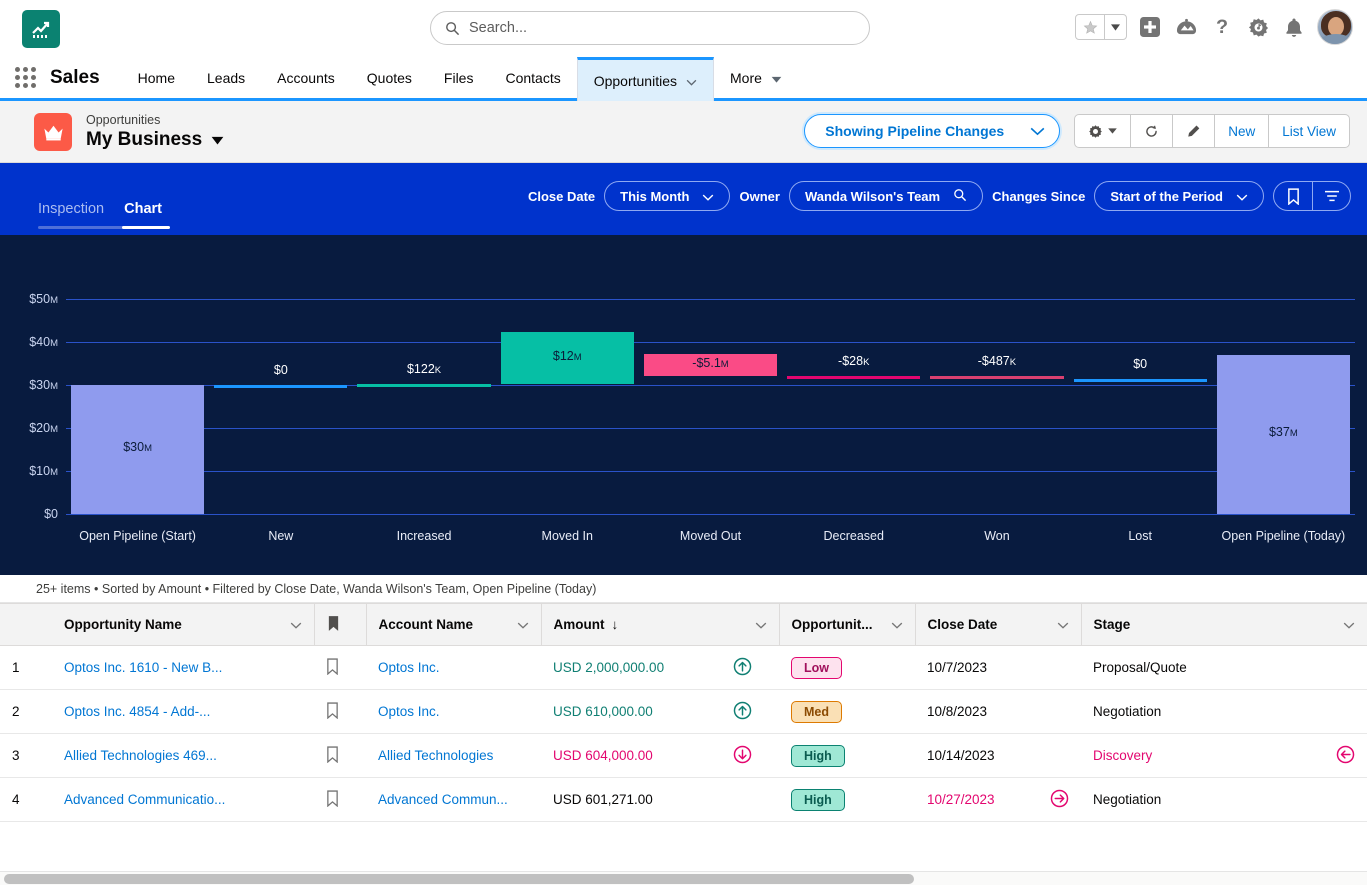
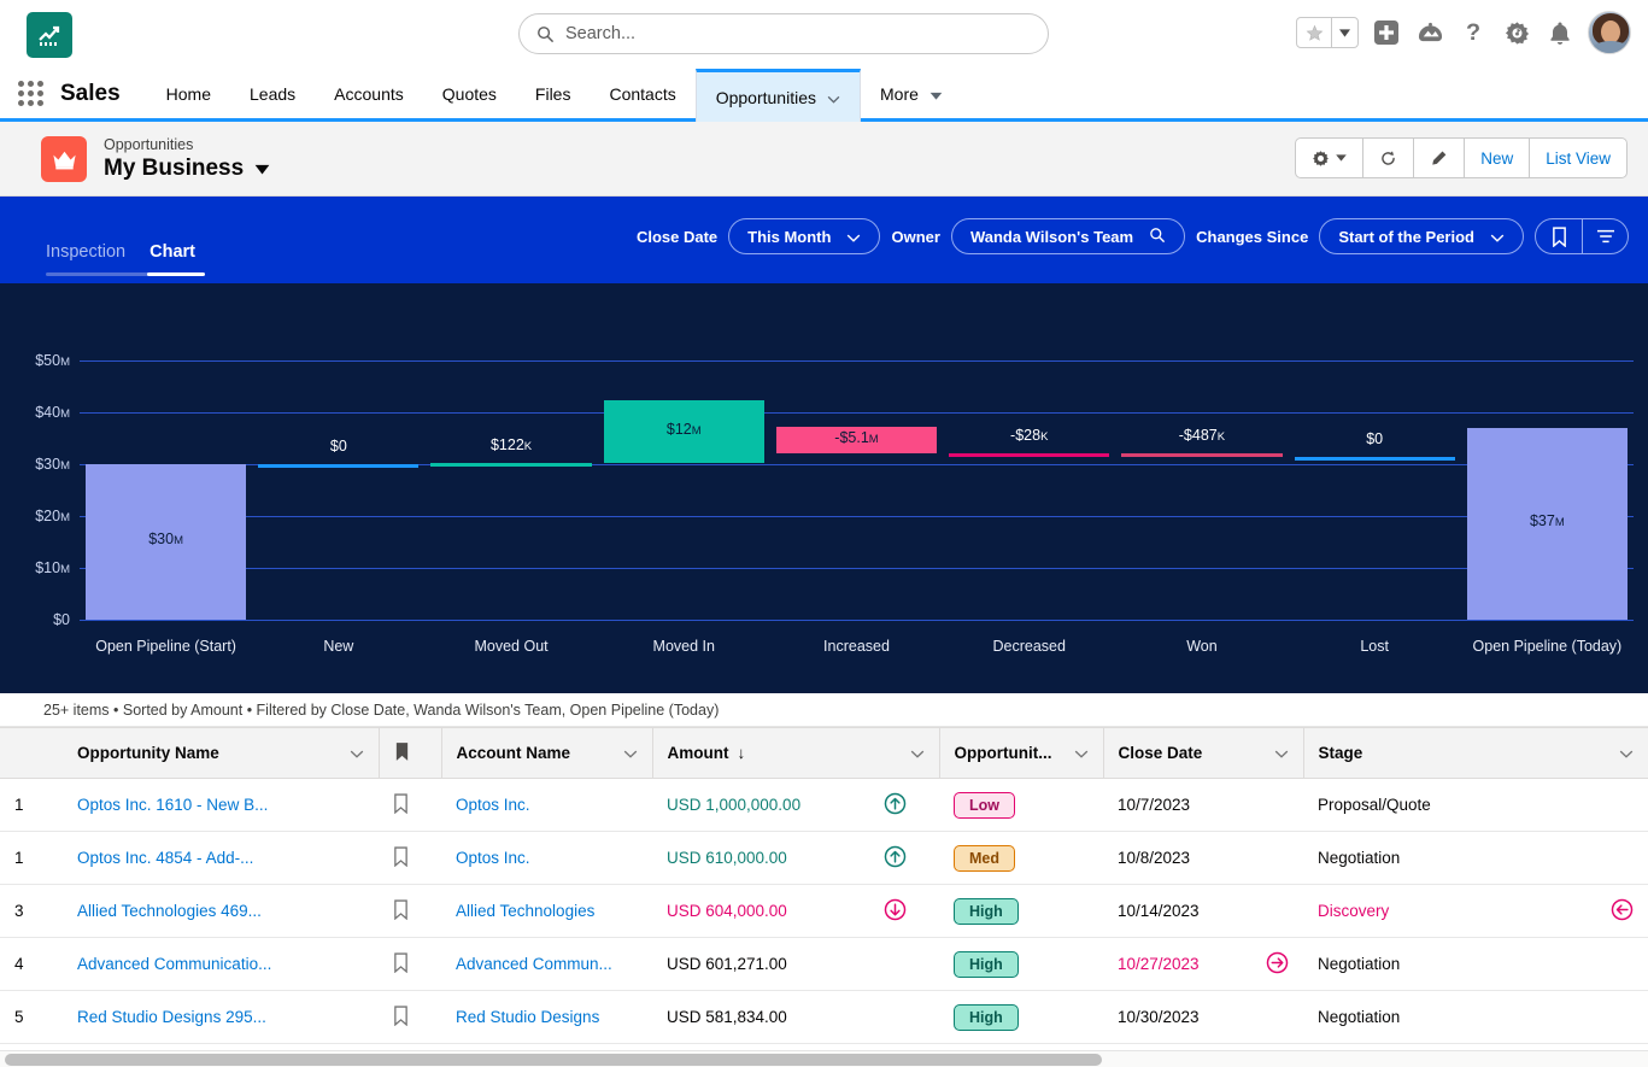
  Search...
  ?
  Sales
  Home
  Leads
  Accounts
  Quotes
  Files
  Contacts
  Opportunities
  More
  Opportunities
  My Business
- Showing Pipeline Changes
  New
  List View
  Inspection
  Chart
  Close Date
  This Month
  Owner
  Wanda Wilson's Team
  Changes Since
  Start of the Period
  $0
  $10M
  $20M
  $30M
  $40M
  $50M
  $30M
  Open Pipeline (Start)
  $0
  New
  $122K
- Increased
+ Moved Out
  $12M
  Moved In
  -$5.1M
- Moved Out
+ Increased
  -$28K
  Decreased
  -$487K
  Won
  $0
  Lost
  $37M
  Open Pipeline (Today)
  25+ items • Sorted by Amount • Filtered by Close Date, Wanda Wilson's Team, Open Pipeline (Today)
  	Opportunity Name		Account Name	Amount ↓		Opportunit...	Close Date	Stage
- 1	Optos Inc. 1610 - New B...		Optos Inc.	USD 2,000,000.00		Low	10/7/2023	Proposal/Quote
+ 1	Optos Inc. 1610 - New B...		Optos Inc.	USD 1,000,000.00		Low	10/7/2023	Proposal/Quote
- 2	Optos Inc. 4854 - Add-...		Optos Inc.	USD 610,000.00		Med	10/8/2023	Negotiation
+ 1	Optos Inc. 4854 - Add-...		Optos Inc.	USD 610,000.00		Med	10/8/2023	Negotiation
  3	Allied Technologies 469...		Allied Technologies	USD 604,000.00		High	10/14/2023	Discovery
  4	Advanced Communicatio...		Advanced Commun...	USD 601,271.00		High	10/27/2023	Negotiation
+ 5	Red Studio Designs 295...		Red Studio Designs	USD 581,834.00		High	10/30/2023	Negotiation
